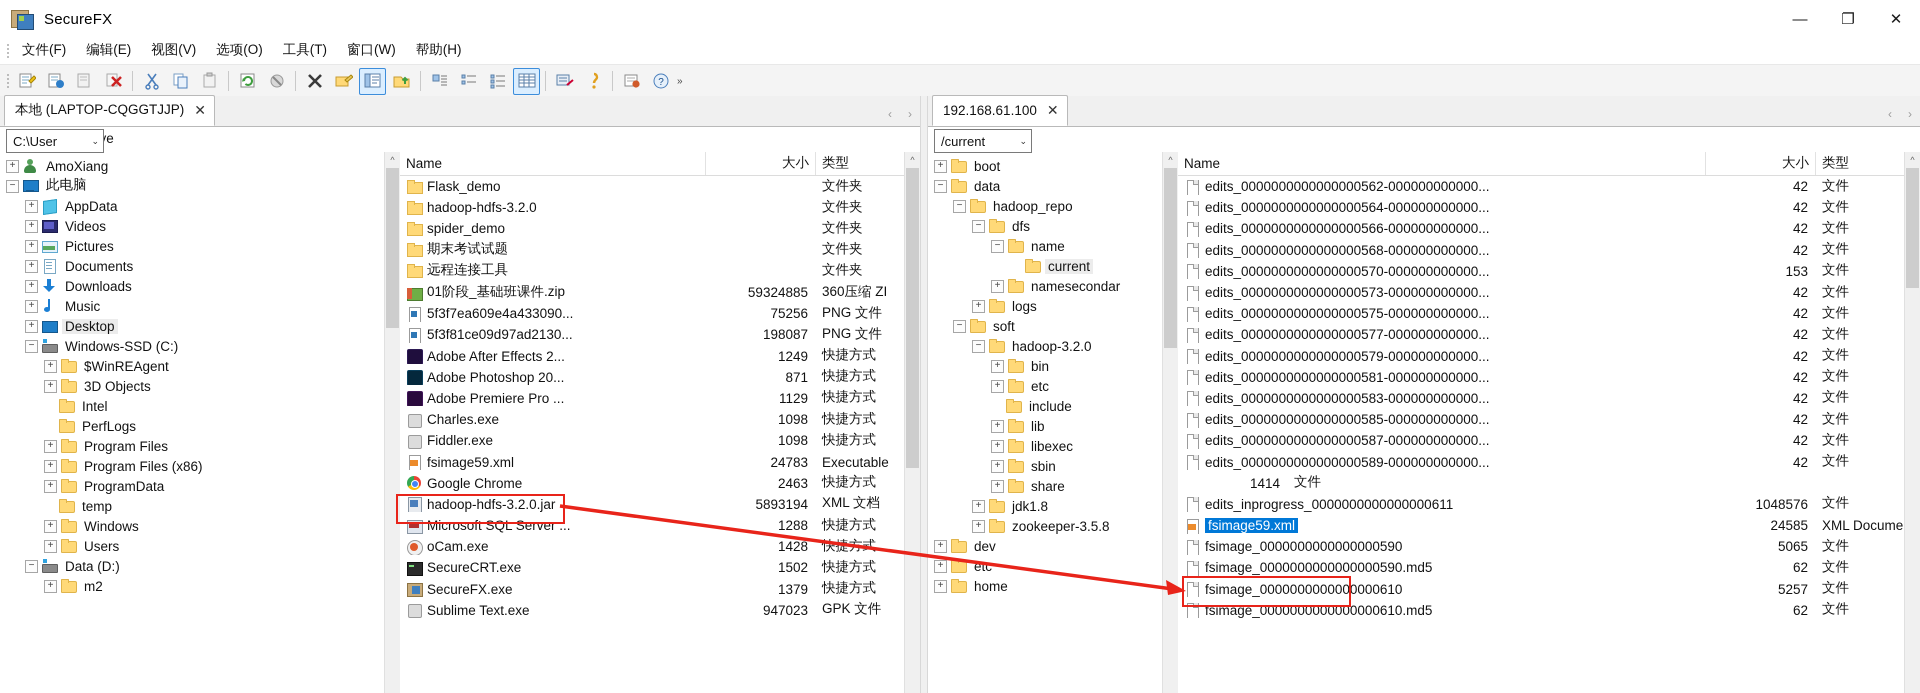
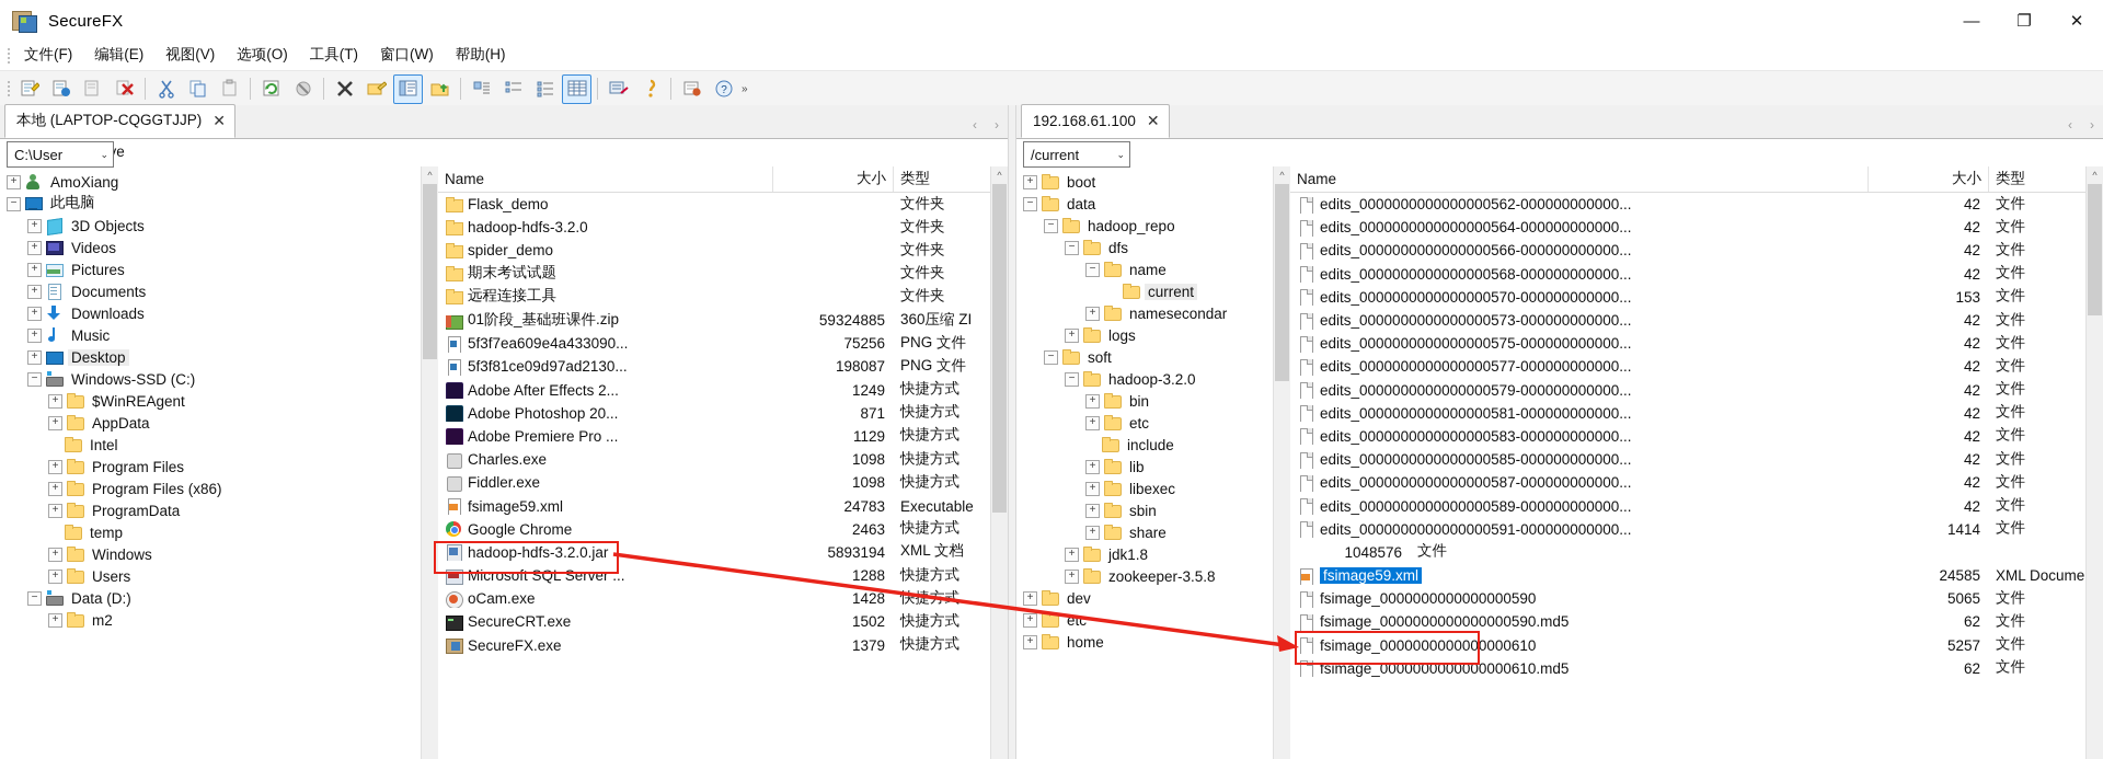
  SecureFX
  —
  ❐
  ✕
  文件(F)
  编辑(E)
  视图(V)
  选项(O)
  工具(T)
  窗口(W)
  帮助(H)
  ?
  »
  本地 (LAPTOP-CQGGTJJP)
  ✕
  ‹
  ›
  C:\User
  ⌄
  +
  AmoXiang
  −
  此电脑
  +
- AppData
+ 3D Objects
  +
  Videos
  +
  Pictures
  +
  Documents
  +
  Downloads
  +
  Music
  +
  Desktop
  −
  Windows-SSD (C:)
  +
  $WinREAgent
  +
- 3D Objects
+ AppData
  Intel
- PerfLogs
  +
  Program Files
  +
  Program Files (x86)
  +
  ProgramData
  temp
  +
  Windows
  +
  Users
  −
  Data (D:)
  +
  m2
  ^
  Name
  大小
  类型
  Flask_demo
  文件夹
  hadoop-hdfs-3.2.0
  文件夹
  spider_demo
  文件夹
  期末考试试题
  文件夹
  远程连接工具
  文件夹
  01阶段_基础班课件.zip
  59324885
  360压缩 ZI
  5f3f7ea609e4a433090...
  75256
  PNG 文件
  5f3f81ce09d97ad2130...
  198087
  PNG 文件
  Adobe After Effects 2...
  1249
  快捷方式
  Adobe Photoshop 20...
  871
  快捷方式
  Adobe Premiere Pro ...
  1129
  快捷方式
  Charles.exe
  1098
  快捷方式
  Fiddler.exe
  1098
  快捷方式
  fsimage59.xml
  24783
  Executable
  Google Chrome
  2463
  快捷方式
  hadoop-hdfs-3.2.0.jar
  5893194
  XML 文档
  Microsoft SQL Server ...
  1288
  快捷方式
  oCam.exe
  1428
  SecureCRT.exe
  1502
  快捷方式
  SecureFX.exe
  1379
  快捷方式
- Sublime Text.exe
- 947023
- GPK 文件
  ^
  192.168.61.100
  ✕
  ‹
  ›
  /current
  ⌄
  +
  boot
  −
  data
  −
  hadoop_repo
  −
  dfs
  −
  name
  current
  +
  namesecondar
  +
  logs
  −
  soft
  −
  hadoop-3.2.0
  +
  bin
  +
  etc
  include
  +
  lib
  +
  libexec
  +
  sbin
  +
  share
  +
  jdk1.8
  +
  zookeeper-3.5.8
  +
  dev
  +
  etc
  +
  home
  ^
  Name
  大小
  类型
  edits_0000000000000000562-000000000000...
  42
  文件
  edits_0000000000000000564-000000000000...
  42
  文件
  edits_0000000000000000566-000000000000...
  42
  文件
  edits_0000000000000000568-000000000000...
  42
  文件
  edits_0000000000000000570-000000000000...
  153
  文件
  edits_0000000000000000573-000000000000...
  42
  文件
  edits_0000000000000000575-000000000000...
  42
  文件
  edits_0000000000000000577-000000000000...
  42
  文件
  edits_0000000000000000579-000000000000...
  42
  文件
  edits_0000000000000000581-000000000000...
  42
  文件
  edits_0000000000000000583-000000000000...
  42
  文件
  edits_0000000000000000585-000000000000...
  42
  文件
  edits_0000000000000000587-000000000000...
  42
  文件
  edits_0000000000000000589-000000000000...
  42
  文件
+ edits_0000000000000000591-000000000000...
  1414
  文件
- edits_inprogress_0000000000000000611
  1048576
  文件
  fsimage59.xml
  24585
  XML Docume
  fsimage_0000000000000000590
  5065
  文件
  fsimage_0000000000000000590.md5
  62
  文件
  fsimage_0000000000000000610
  5257
  文件
  fsimage_0000000000000000610.md5
  62
  文件
  ^
